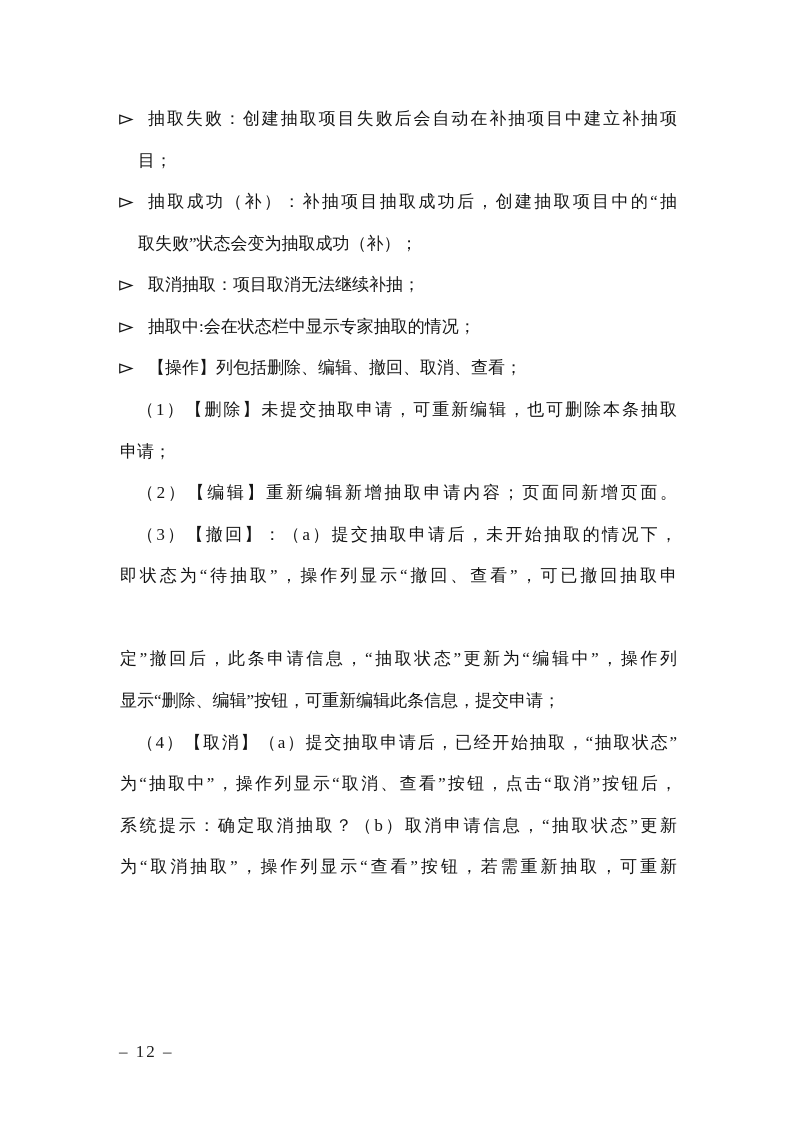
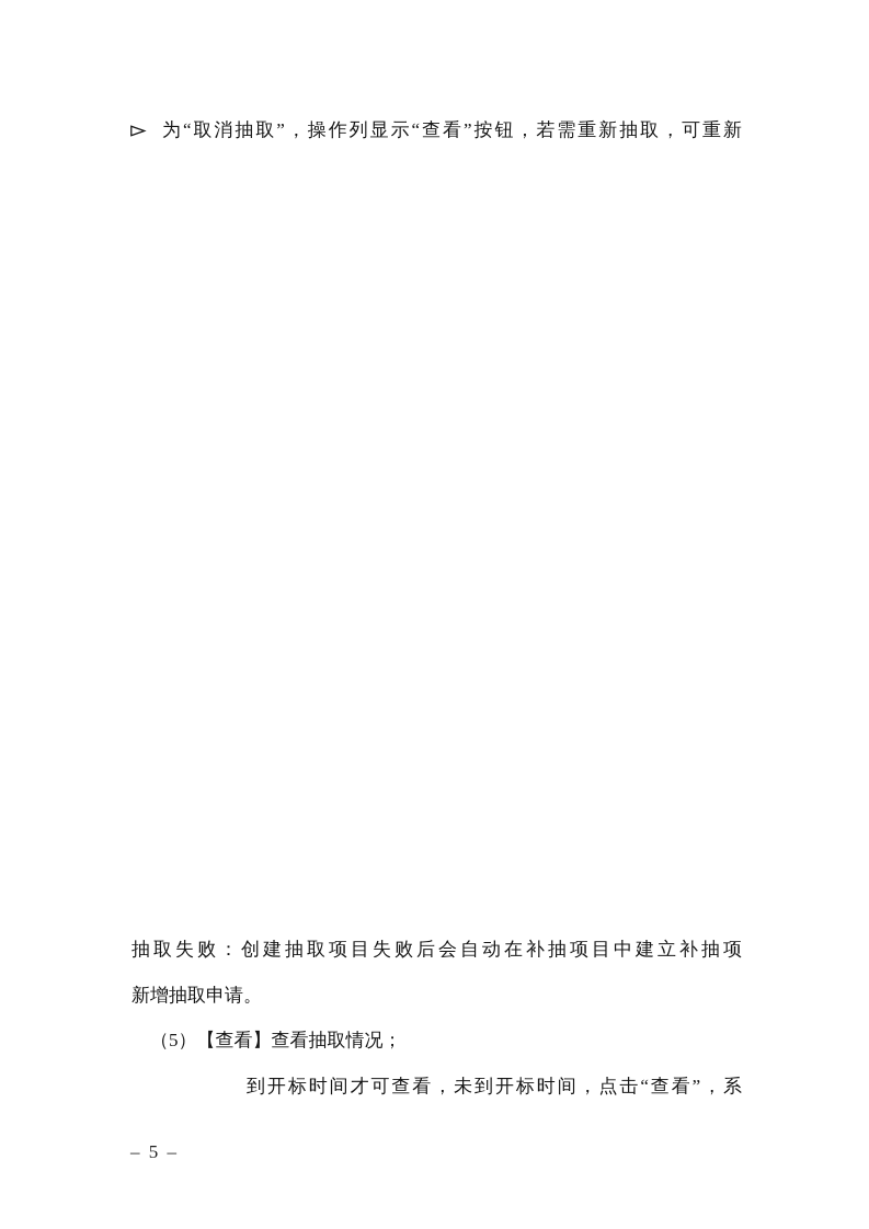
- – 12 –
+ – 5 –
- 抽取失败：创建抽取项目失败后会自动在补抽项目中建立补抽项
+ 为“取消抽取”，操作列显示“查看”按钮，若需重新抽取，可重新
- 目；
- 抽取成功（补）：补抽项目抽取成功后，创建抽取项目中的“抽
- 取失败”状态会变为抽取成功（补）；
- 取消抽取：项目取消无法继续补抽；
- 抽取中:会在状态栏中显示专家抽取的情况；
- 【操作】列包括删除、编辑、撤回、取消、查看；
- （1）【删除】未提交抽取申请，可重新编辑，也可删除本条抽取
- 申请；
- （2）【编辑】重新编辑新增抽取申请内容；页面同新增页面。
- （3）【撤回】：（a）提交抽取申请后，未开始抽取的情况下，
- 即状态为“待抽取”，操作列显示“撤回、查看”，可已撤回抽取申
- 定”撤回后，此条申请信息，“抽取状态”更新为“编辑中”，操作列
- 显示“删除、编辑”按钮，可重新编辑此条信息，提交申请；
- （4）【取消】（a）提交抽取申请后，已经开始抽取，“抽取状态”
- 为“抽取中”，操作列显示“取消、查看”按钮，点击“取消”按钮后，
- 系统提示：确定取消抽取？（b）取消申请信息，“抽取状态”更新
- 为“取消抽取”，操作列显示“查看”按钮，若需重新抽取，可重新
+ 抽取失败：创建抽取项目失败后会自动在补抽项目中建立补抽项
+ 新增抽取申请。
+ （5）【查看】查看抽取情况；
+ 到开标时间才可查看，未到开标时间，点击“查看”，系
